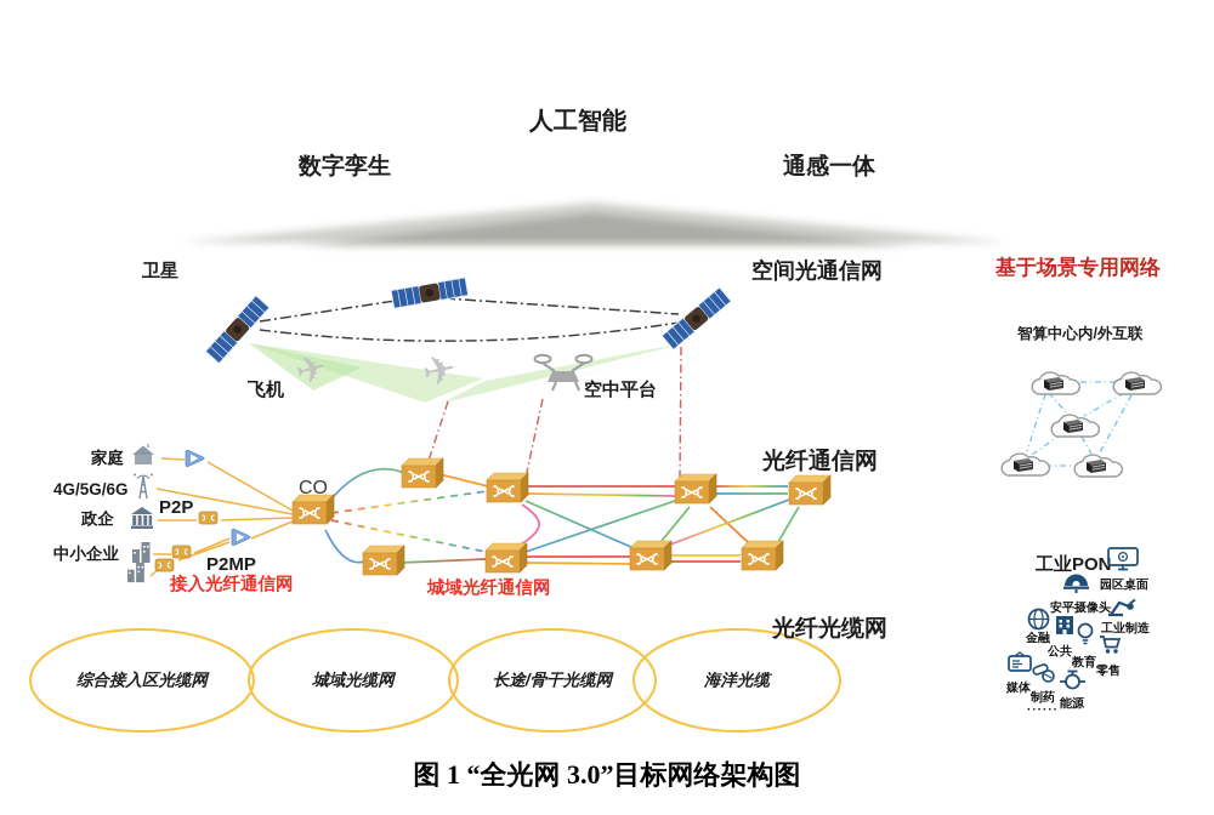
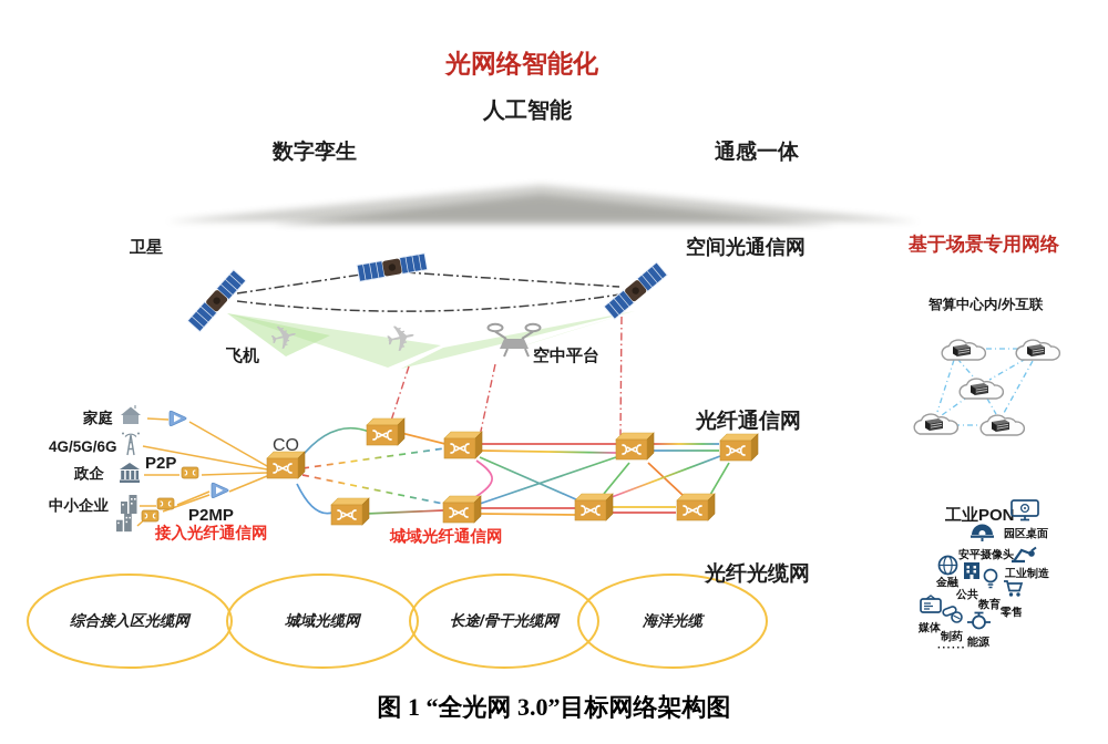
+ 光网络智能化
  人工智能
  数字孪生
  通感一体
  卫星
  飞机
  空中平台
  空间光通信网
  家庭
  4G/5G/6G
  政企
  中小企业
  P2P
  P2MP
  CO
  接入光纤通信网
  城域光纤通信网
  光纤通信网
  光纤光缆网
  综合接入区光缆网
  城域光缆网
  长途/骨干光缆网
  海洋光缆
  基于场景专用网络
  智算中心内/外互联
  工业PON
  园区桌面
  安平摄像头
  工业制造
  金融
  公共
  教育
  零售
  媒体
  制药
  能源
  ······
  图 1 “全光网 3.0”目标网络架构图
